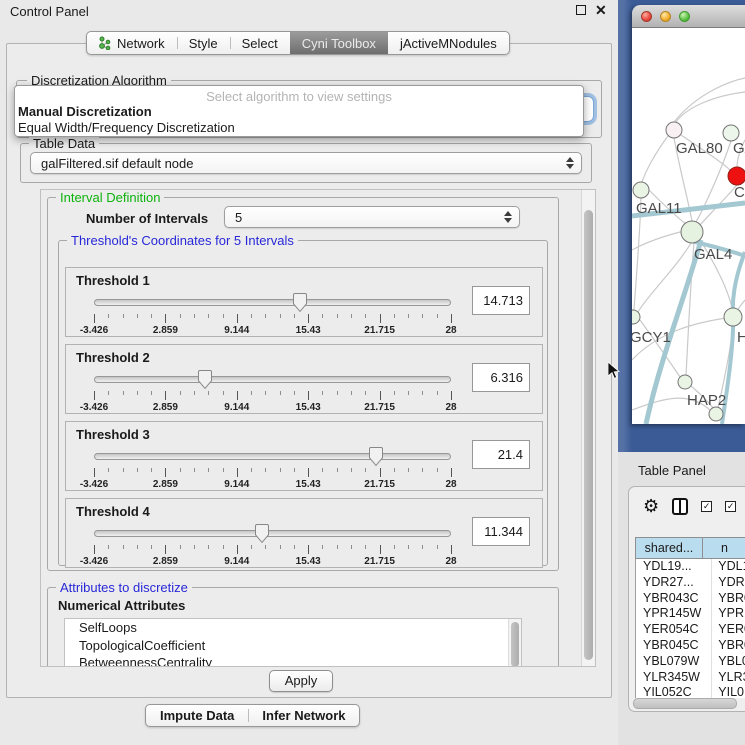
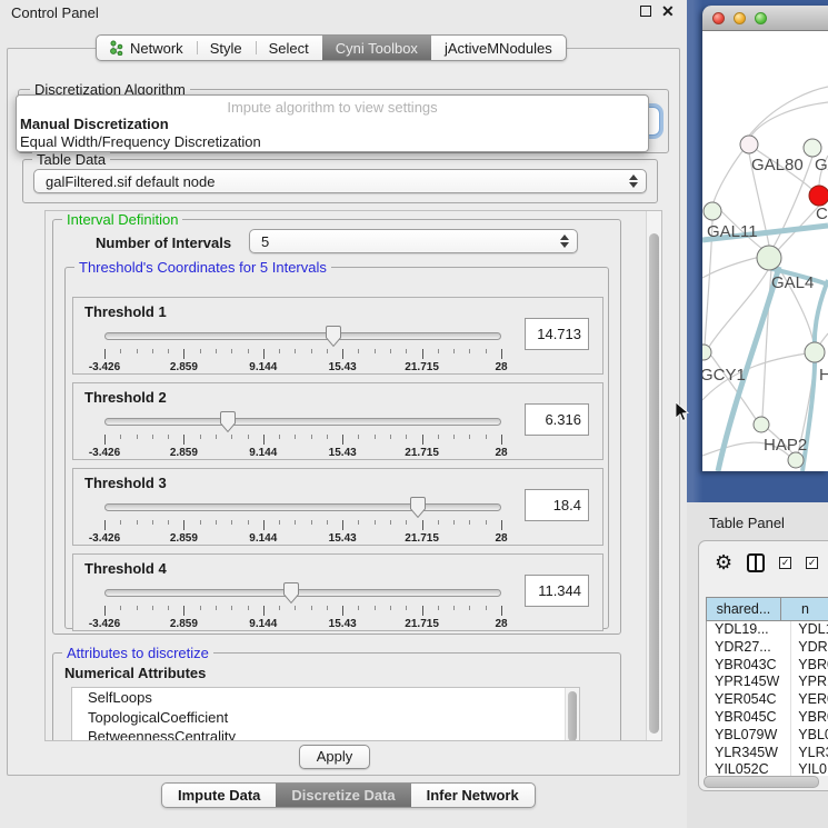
  Control Panel
  ✕
  Network
  Style
  Select
  Cyni Toolbox
  jActiveMNodules
  Discretization Algorithm
- Select algorithm to view settings
+ Impute algorithm to view settings
  Manual Discretization
  Equal Width/Frequency Discretization
  Table Data
  galFiltered.sif default node
  Interval Definition
  Number of Intervals
  5
  Threshold's Coordinates for 5 Intervals
  Threshold 1
  -3.426
  2.859
  9.144
  15.43
  21.715
  28
  14.713
  Threshold 2
  -3.426
  2.859
  9.144
  15.43
  21.715
  28
  6.316
  Threshold 3
  -3.426
  2.859
  9.144
  15.43
  21.715
  28
- 21.4
+ 18.4
  Threshold 4
  -3.426
  2.859
  9.144
  15.43
  21.715
  28
  11.344
  Attributes to discretize
  Numerical Attributes
  SelfLoops
  TopologicalCoefficient
  BetweennessCentrality
  Apply
  Impute Data
+ Discretize Data
  Infer Network
  GAL80
  C
  GAL11
  GAL4
  GCY1
  H
  HAP2
  Table Panel
  ⚙
  ✓
  ✓
  shared...
  n
  YDL19...
  YDL
  YDR27...
  YDR
  YBR043C
  YBR
  YPR145W
  YPR
  YER054C
  YER
  YBR045C
  YBR
  YBL079W
  YBL
  YLR345W
  YLR
  YIL052C
  YIL0
